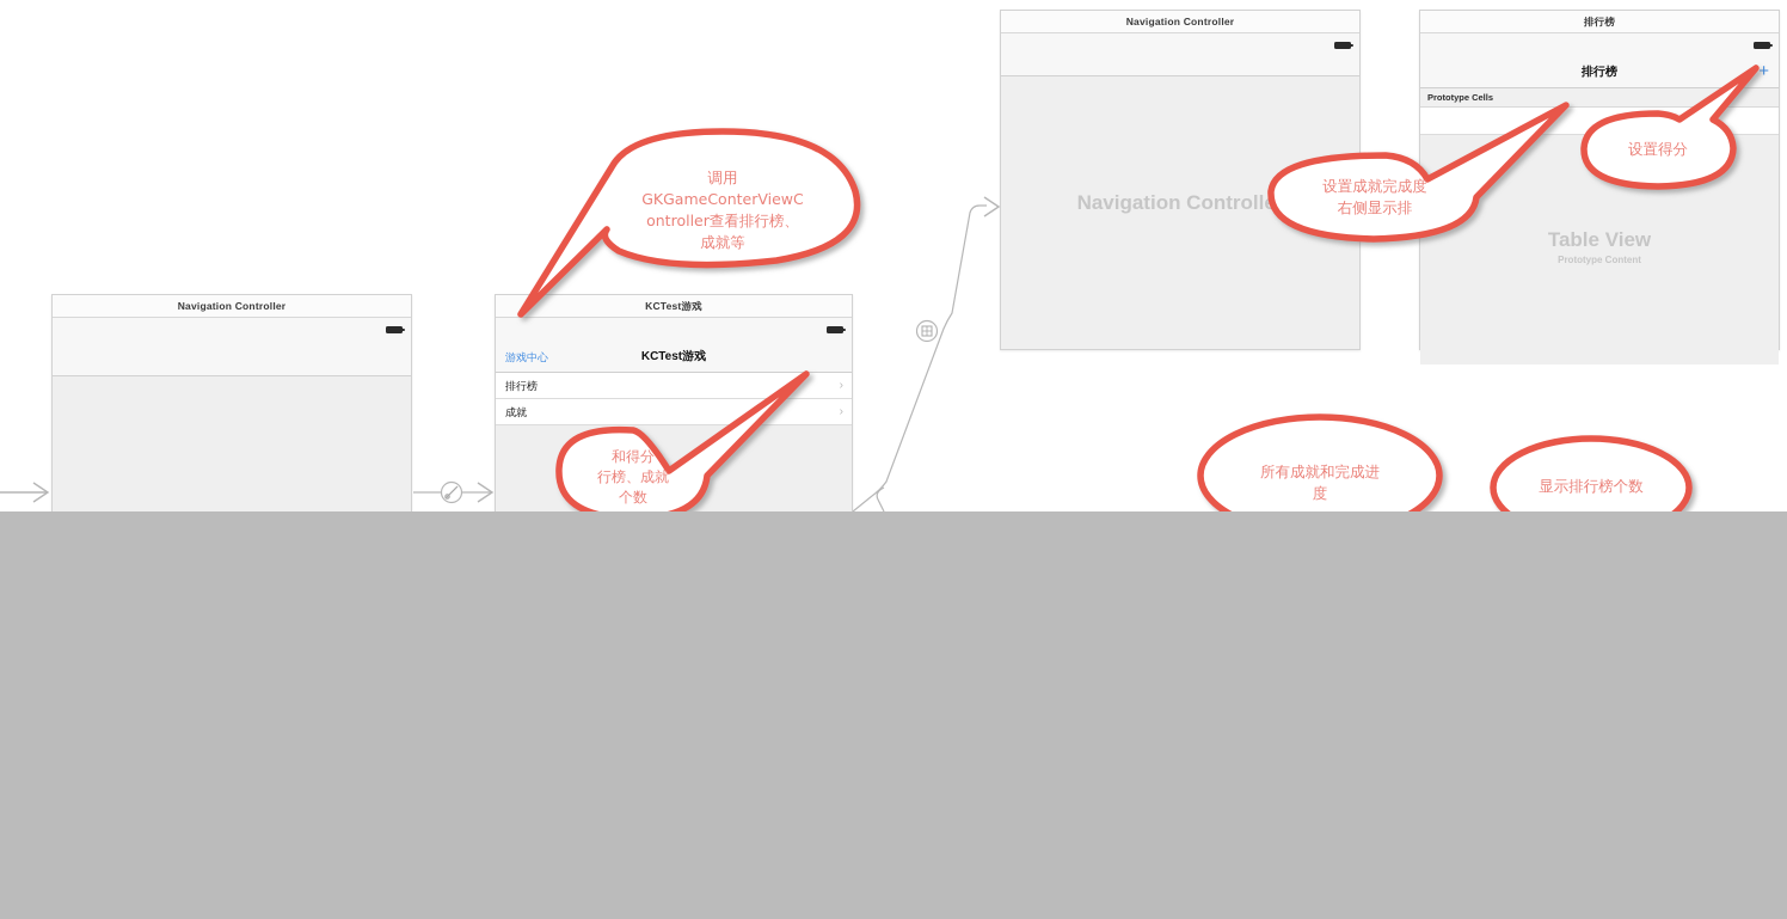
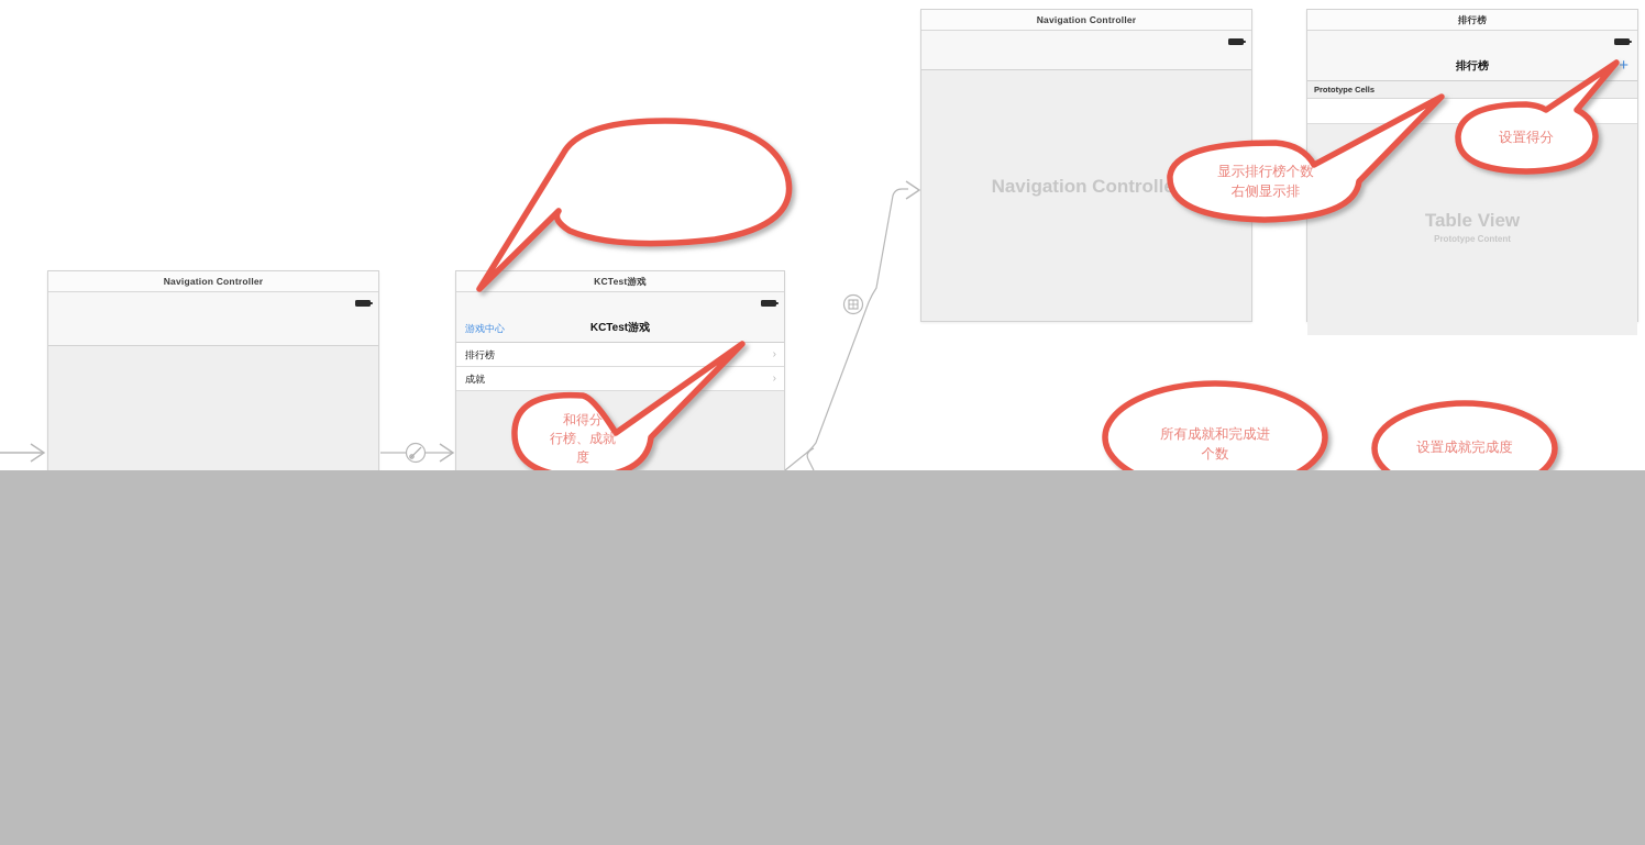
  Navigation Controller
  KCTest游戏
  游戏中心
  KCTest游戏
  排行榜
  ›
  成就
  ›
  Navigation Controller
  Navigation Controll
  排行榜
  排行榜
  +
  Prototype Cells
  Table View
  Prototype Content
- 调用
- GKGameConterViewC
- ontroller查看排行榜、
- 成就等
  和得分
  行榜、成就
- 个数
+ 度
- 设置成就完成度
+ 显示排行榜个数
  右侧显示排
  设置得分
  所有成就和完成进
- 度
+ 个数
- 显示排行榜个数
+ 设置成就完成度
